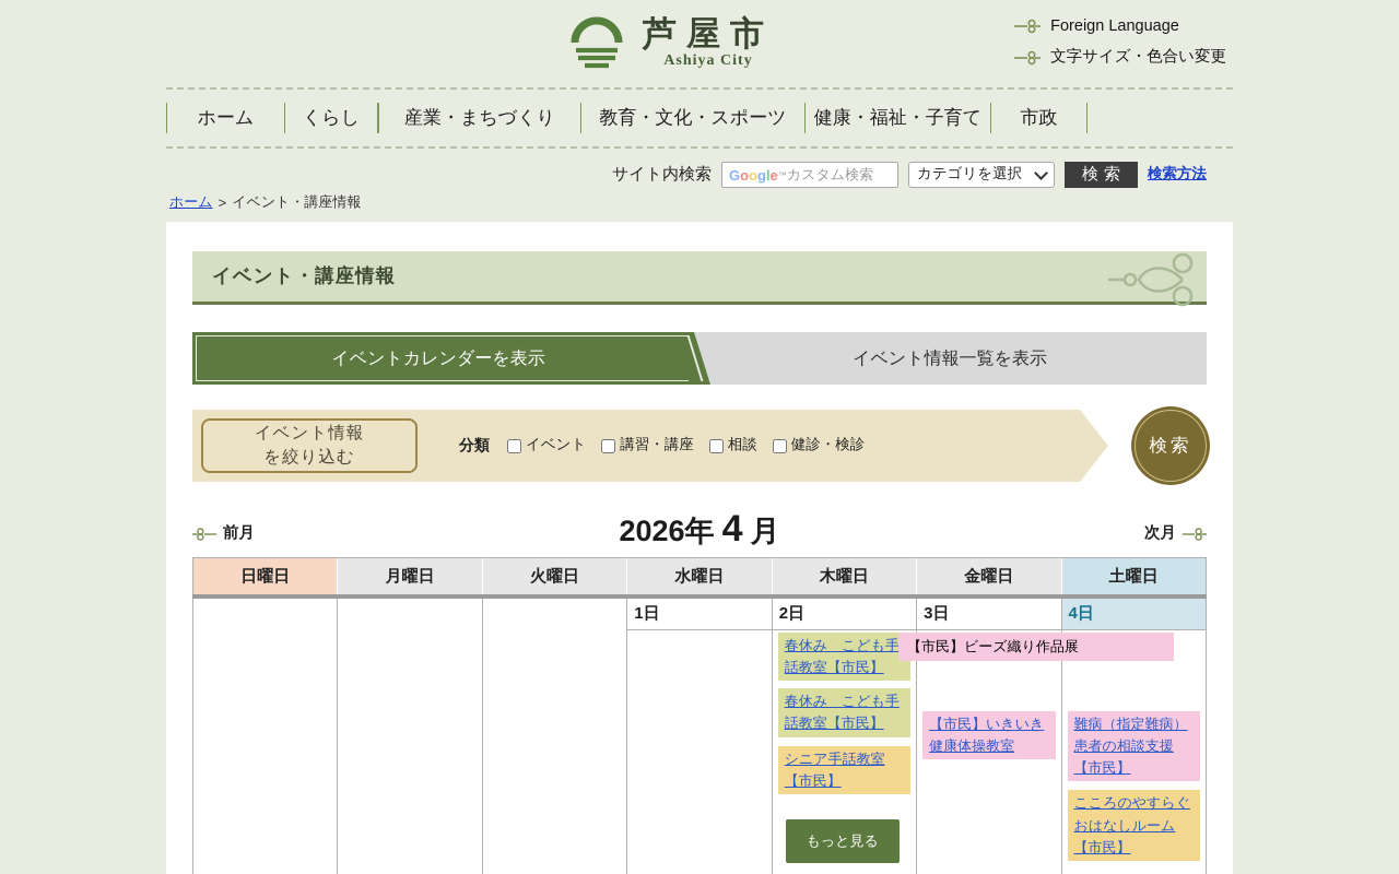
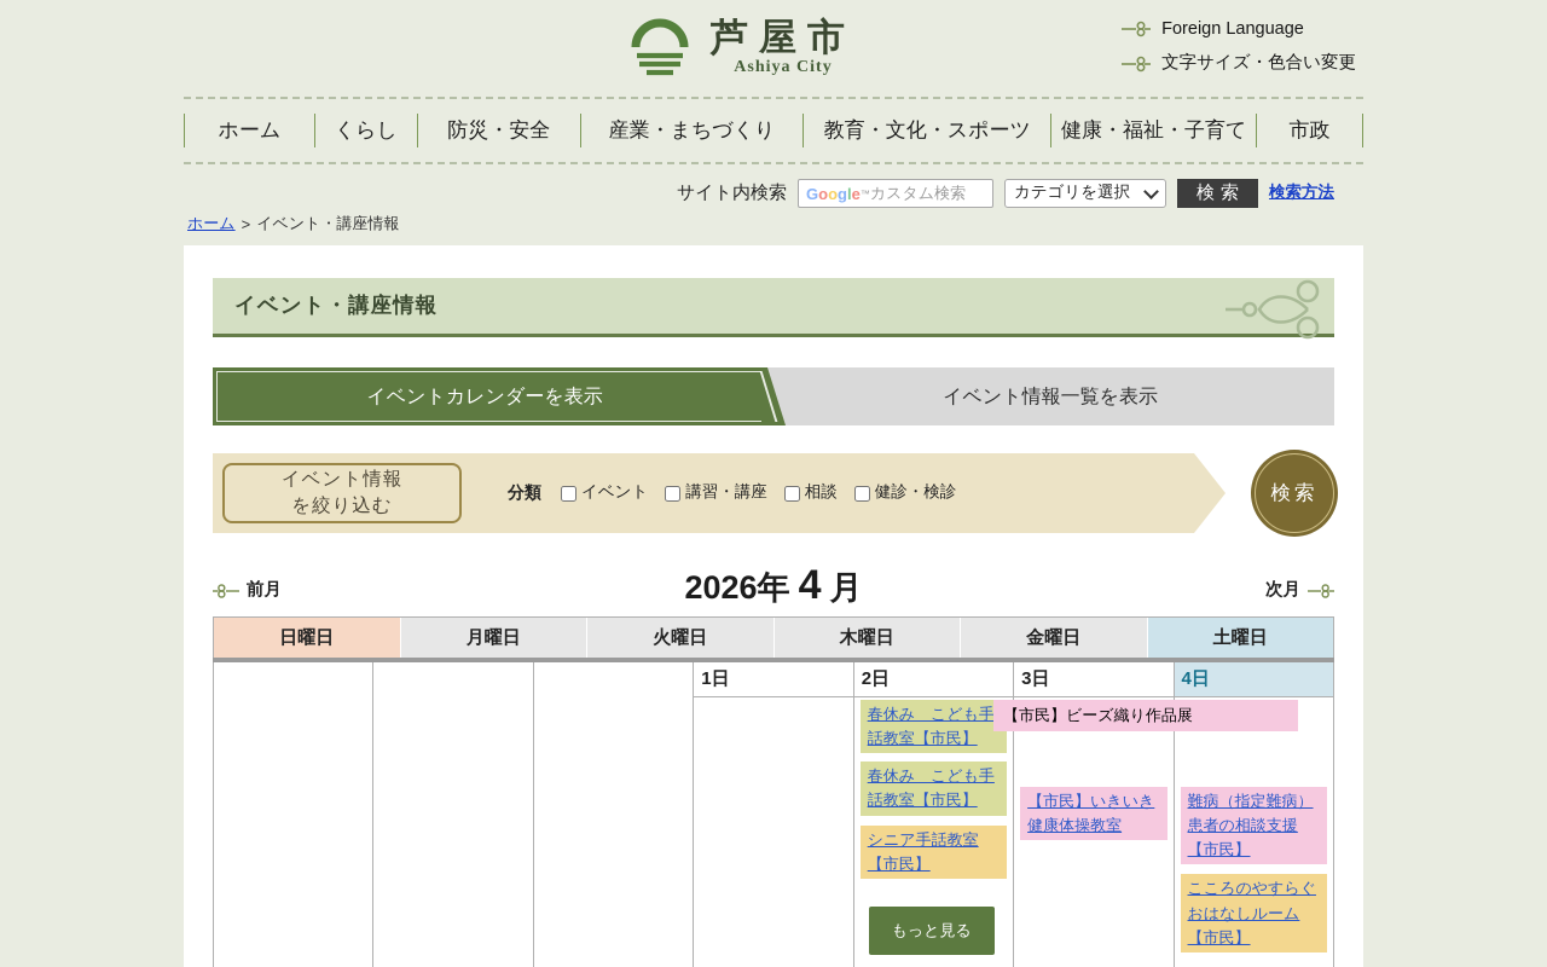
  芦屋市
  Ashiya City
  Foreign Language
  文字サイズ・色合い変更
  ホーム
  くらし
+ 防災・安全
  産業・まちづくり
  教育・文化・スポーツ
  健康・福祉・子育て
  市政
  サイト内検索
  Google
  ™
  カスタム検索
  カテゴリを選択
  検索
  検索方法
  ホーム
  >
  イベント・講座情報
  イベント・講座情報
  イベント情報一覧を表示
  イベントカレンダーを表示
  イベント情報
  を絞り込む
  分類
  イベント
  講習・講座
  相談
  健診・検診
  検索
  前月
  2026年
  4
  月
  次月
  日曜日
  月曜日
  火曜日
- 水曜日
  木曜日
  金曜日
  土曜日
  1日
  2日
  春休み こども手話教室【市民】
  春休み こども手話教室【市民】
  シニア手話教室【市民】
  もっと見る
  3日
  【市民】いきいき健康体操教室
  4日
  難病（指定難病）患者の相談支援【市民】
  こころのやすらぐおはなしルーム【市民】
  【市民】ビーズ織り作品展
